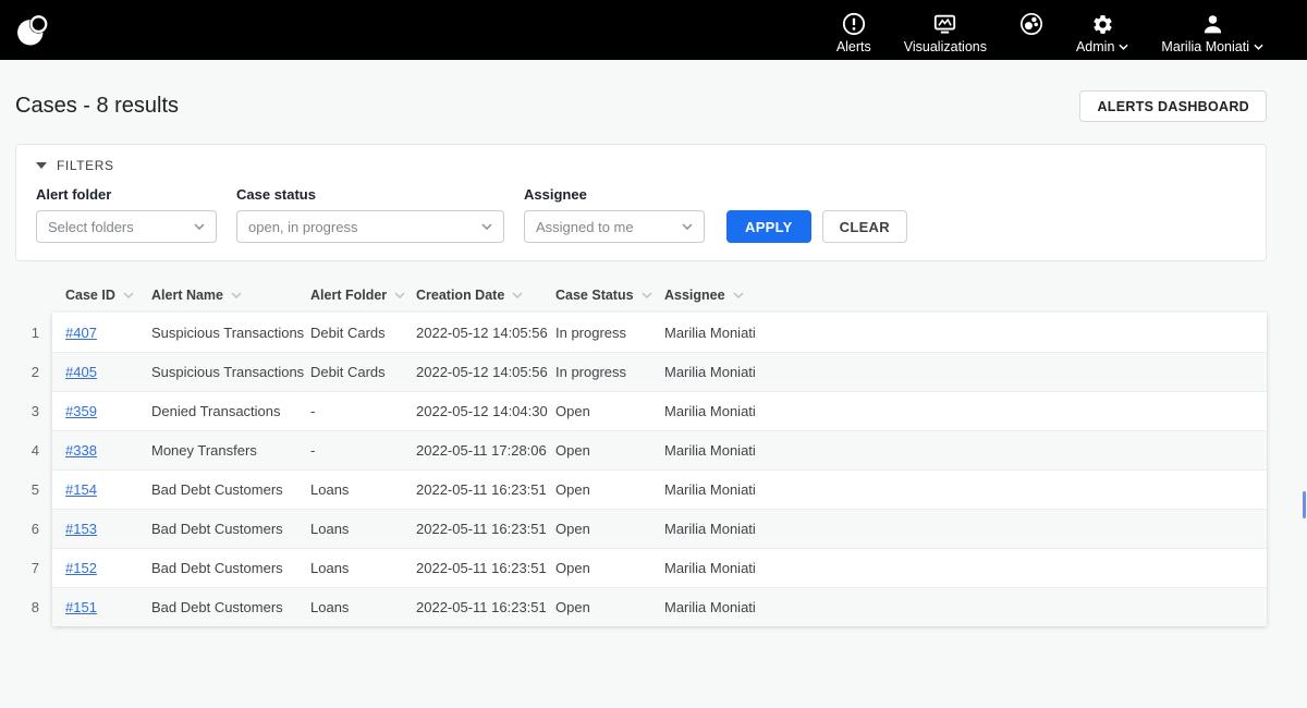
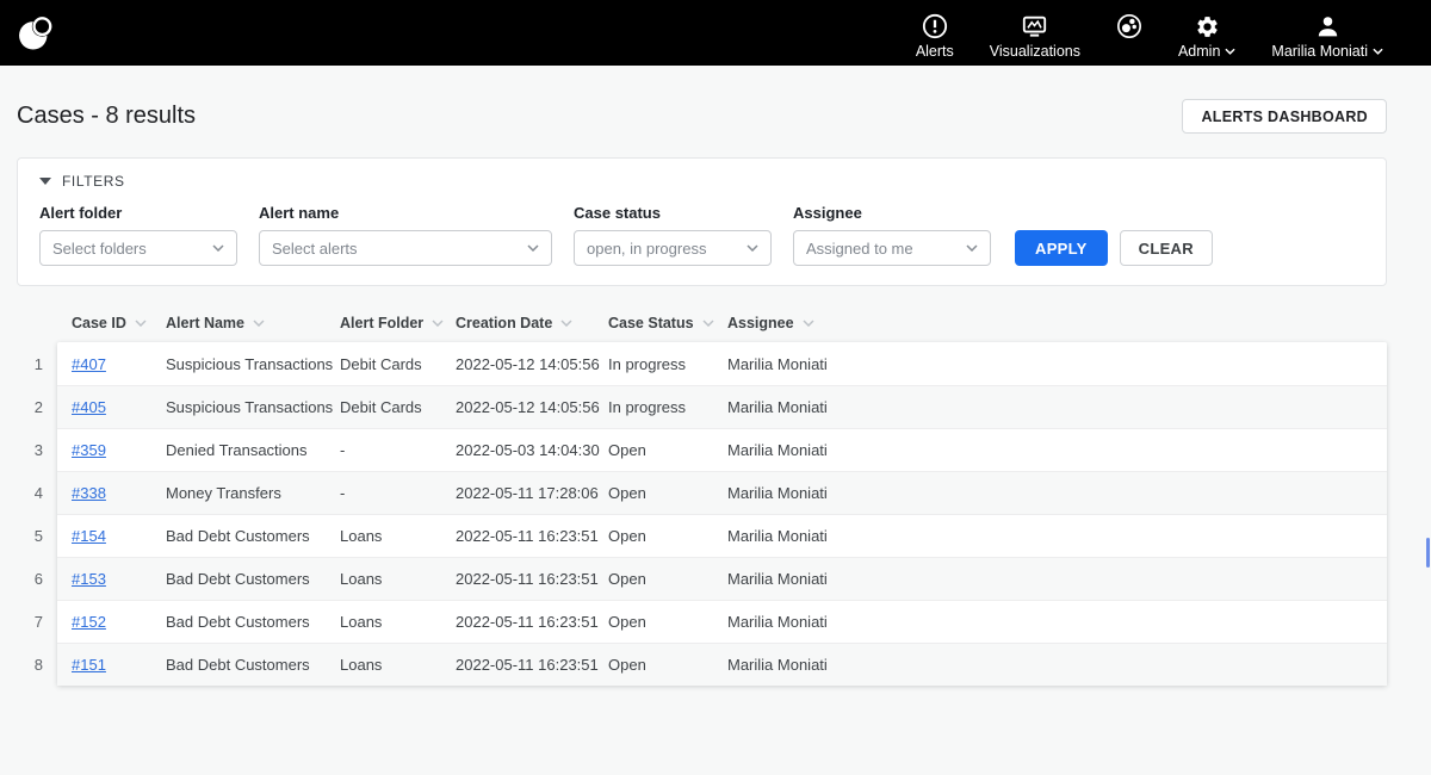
  Alerts
  Visualizations
  Admin
  Marilia Moniati
  Cases - 8 results
  ALERTS DASHBOARD
  FILTERS
  Alert folder
  Select folders
+ Alert name
+ Select alerts
  Case status
  open, in progress
  Assignee
  Assigned to me
  APPLY
  CLEAR
  Case ID
  Alert Name
  Alert Folder
  Creation Date
  Case Status
  Assignee
  1
  #407
  Suspicious Transactions
  Debit Cards
  2022-05-12 14:05:56
  In progress
  Marilia Moniati
  2
  #405
  Suspicious Transactions
  Debit Cards
  2022-05-12 14:05:56
  In progress
  Marilia Moniati
  3
  #359
  Denied Transactions
  -
- 2022-05-12 14:04:30
+ 2022-05-03 14:04:30
  Open
  Marilia Moniati
  4
  #338
  Money Transfers
  -
  2022-05-11 17:28:06
  Open
  Marilia Moniati
  5
  #154
  Bad Debt Customers
  Loans
  2022-05-11 16:23:51
  Open
  Marilia Moniati
  6
  #153
  Bad Debt Customers
  Loans
  2022-05-11 16:23:51
  Open
  Marilia Moniati
  7
  #152
  Bad Debt Customers
  Loans
  2022-05-11 16:23:51
  Open
  Marilia Moniati
  8
  #151
  Bad Debt Customers
  Loans
  2022-05-11 16:23:51
  Open
  Marilia Moniati
